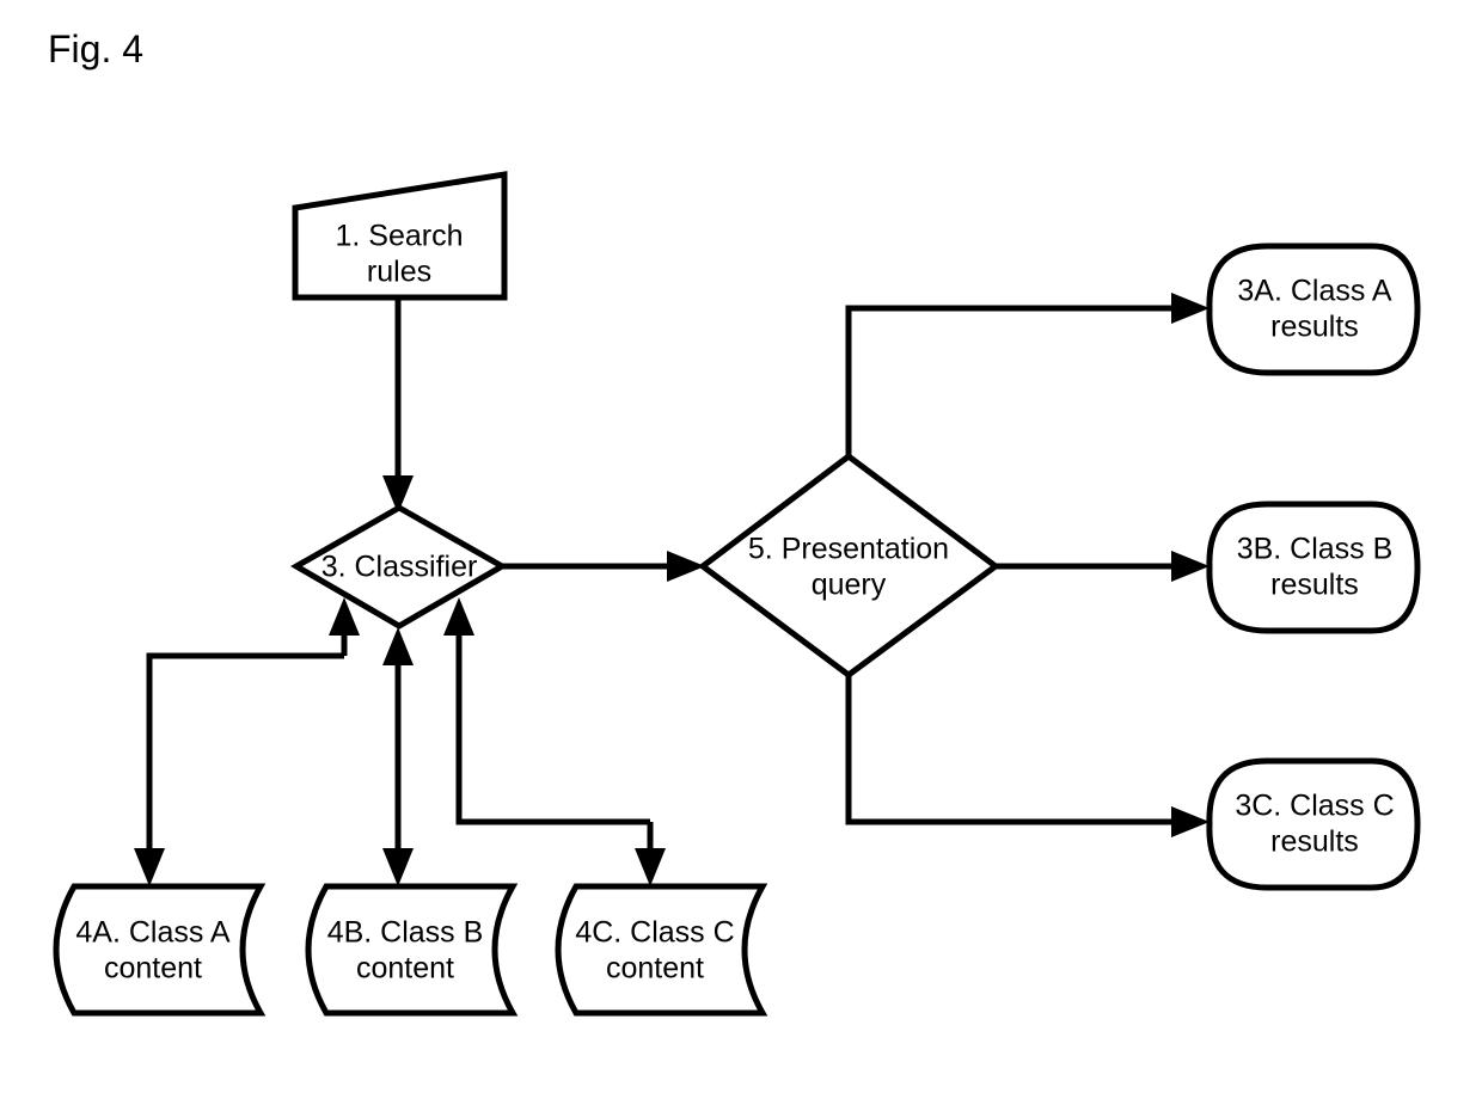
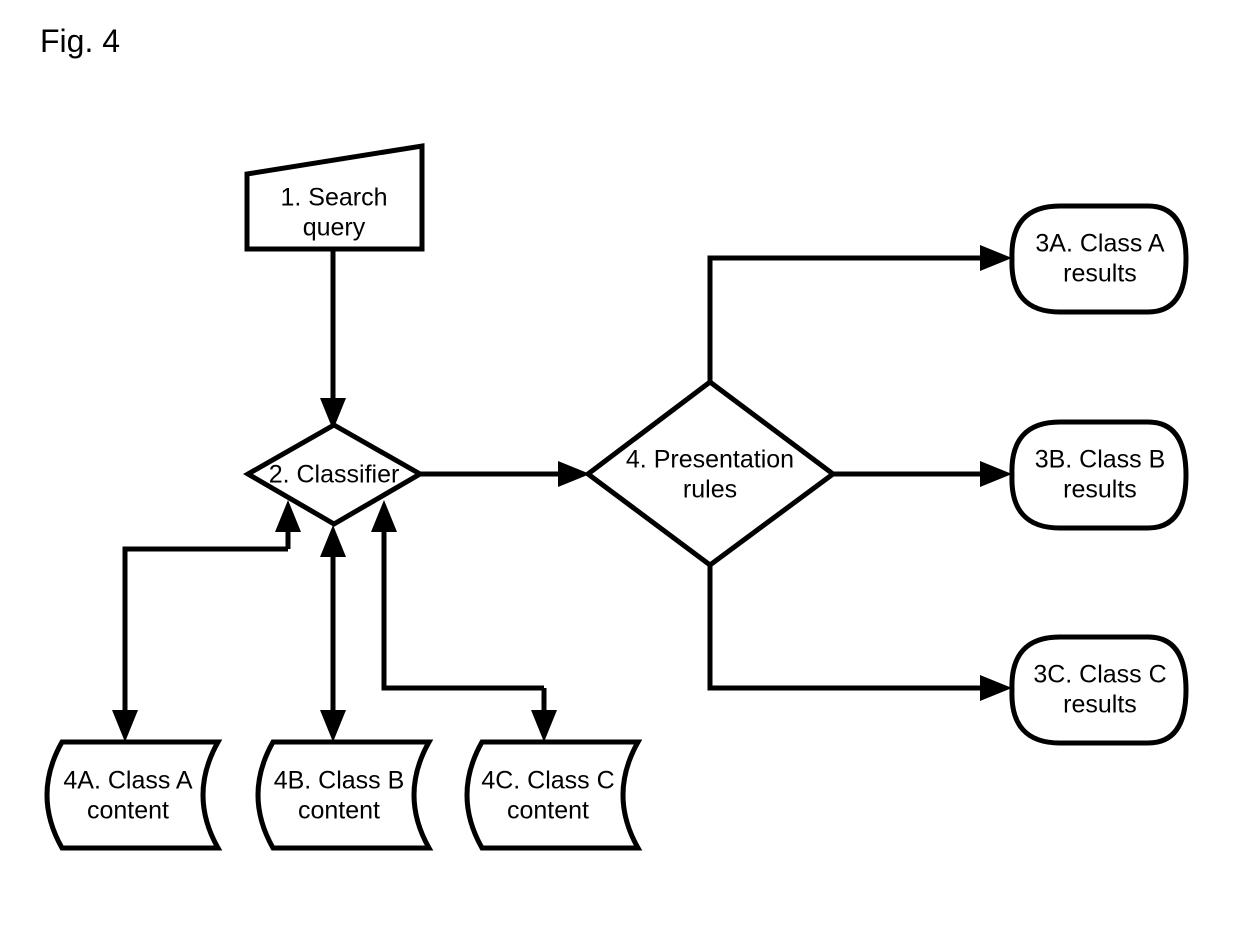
  Fig. 4
  1. Search
- rules
+ query
- 3. Classifier
+ 2. Classifier
- 5. Presentation
+ 4. Presentation
- query
+ rules
  3A. Class A
  results
  3B. Class B
  results
  3C. Class C
  results
  4A. Class A
  content
  4B. Class B
  content
  4C. Class C
  content
